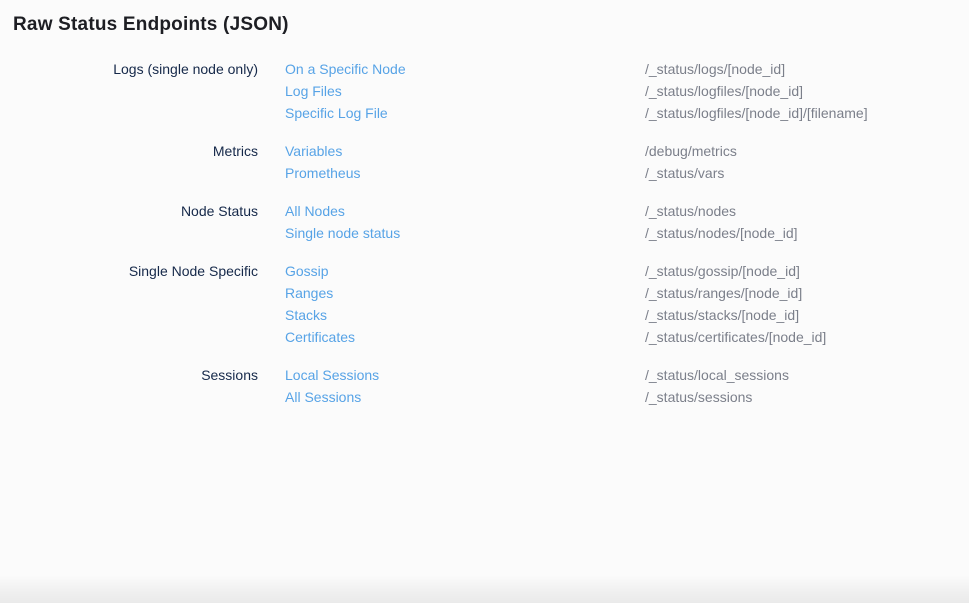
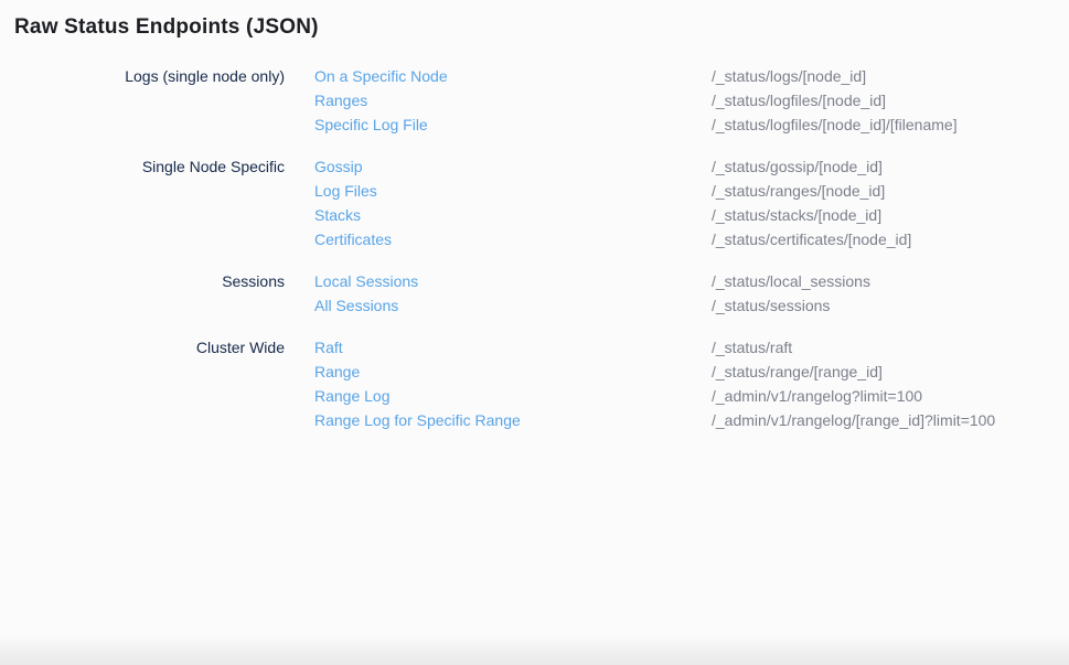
  Raw Status Endpoints (JSON)
- Logs (single node only)	On a Specific NodeLog FilesSpecific Log File	/_status/logs/[node_id]/_status/logfiles/[node_id]/_status/logfiles/[node_id]/[filename]
+ Logs (single node only)	On a Specific NodeRangesSpecific Log File	/_status/logs/[node_id]/_status/logfiles/[node_id]/_status/logfiles/[node_id]/[filename]
- Metrics	VariablesPrometheus	/debug/metrics/_status/vars
- Node Status	All NodesSingle node status	/_status/nodes/_status/nodes/[node_id]
- Single Node Specific	GossipRangesStacksCertificates	/_status/gossip/[node_id]/_status/ranges/[node_id]/_status/stacks/[node_id]/_status/certificates/[node_id]
+ Single Node Specific	GossipLog FilesStacksCertificates	/_status/gossip/[node_id]/_status/ranges/[node_id]/_status/stacks/[node_id]/_status/certificates/[node_id]
  Sessions	Local SessionsAll Sessions	/_status/local_sessions/_status/sessions
+ Cluster Wide	RaftRangeRange LogRange Log for Specific Range	/_status/raft/_status/range/[range_id]/_admin/v1/rangelog?limit=100/_admin/v1/rangelog/[range_id]?limit=100
